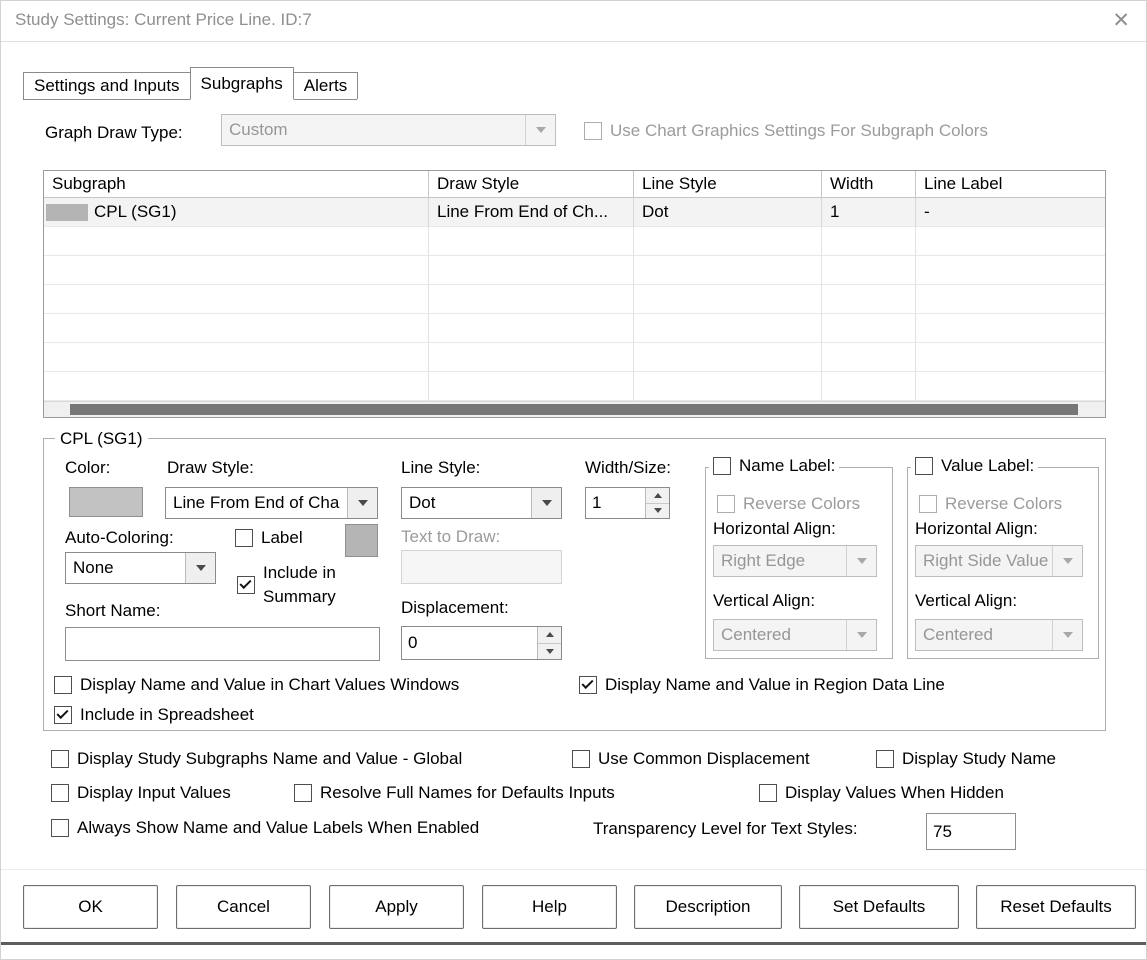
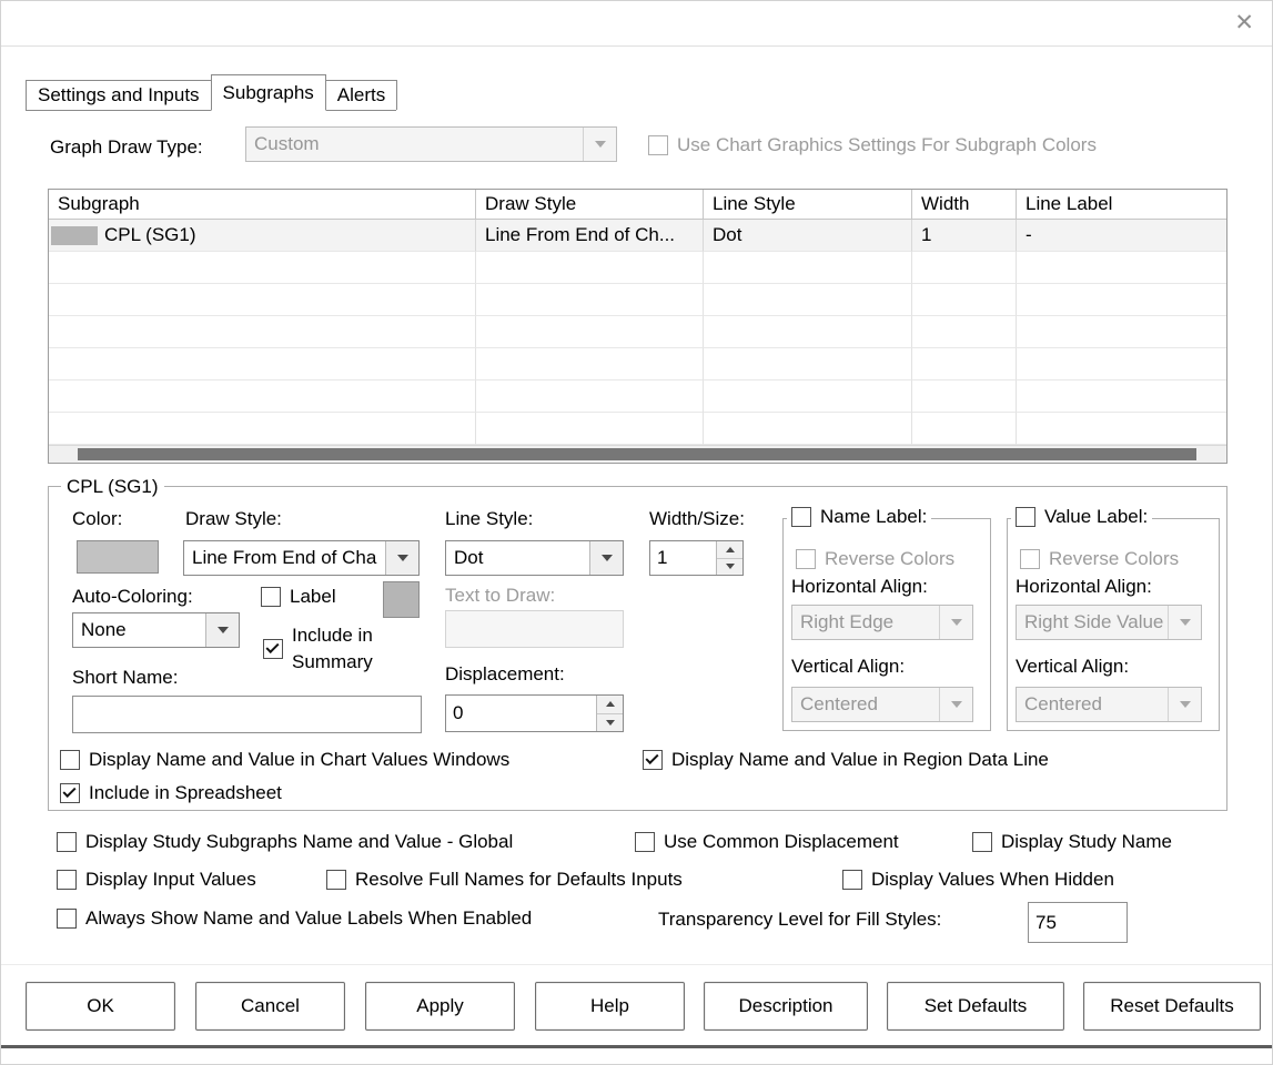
- Study Settings: Current Price Line. ID:7
  ✕
  Settings and Inputs
  Subgraphs
  Alerts
  Graph Draw Type:
  Custom
  Use Chart Graphics Settings For Subgraph Colors
  Subgraph
  Draw Style
  Line Style
  Width
  Line Label
  CPL (SG1)
  Line From End of Ch...
  Dot
  1
  -
  CPL (SG1)
  Color:
  Draw Style:
  Line Style:
  Width/Size:
  Line From End of Cha
  Dot
  1
  Auto-Coloring:
  Label
  Text to Draw:
  None
  Include in Summary
  Short Name:
  Displacement:
  0
  Name Label:
  Reverse Colors
  Horizontal Align:
  Right Edge
  Vertical Align:
  Centered
  Value Label:
  Reverse Colors
  Horizontal Align:
  Right Side Value
  Vertical Align:
  Centered
  Display Name and Value in Chart Values Windows
  Display Name and Value in Region Data Line
  Include in Spreadsheet
  Display Study Subgraphs Name and Value - Global
  Use Common Displacement
  Display Study Name
  Display Input Values
  Resolve Full Names for Defaults Inputs
  Display Values When Hidden
  Always Show Name and Value Labels When Enabled
- Transparency Level for Text Styles:
+ Transparency Level for Fill Styles:
  75
  OK
  Cancel
  Apply
  Help
  Description
  Set Defaults
  Reset Defaults
